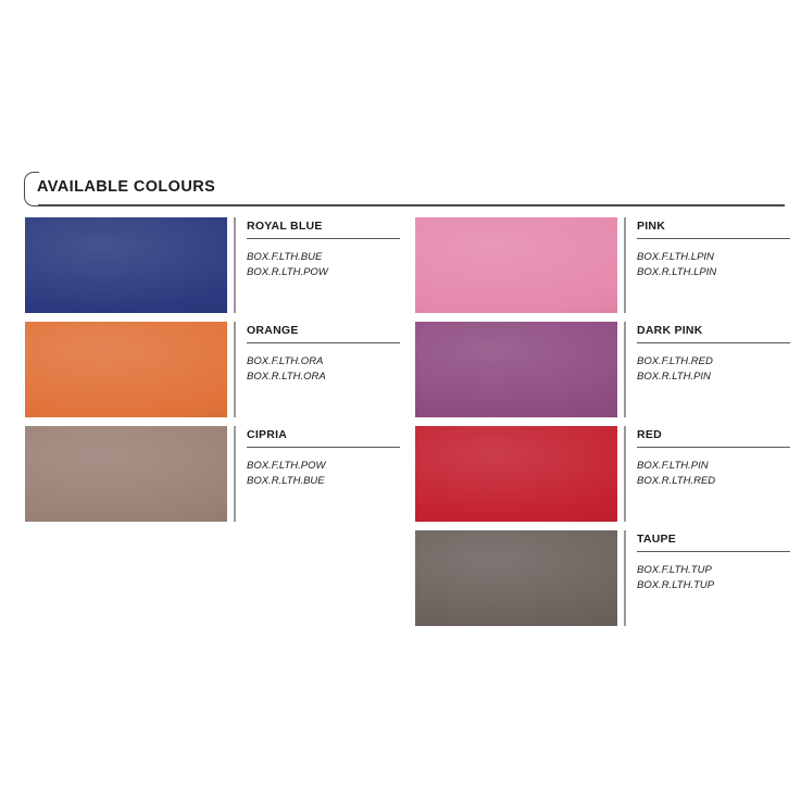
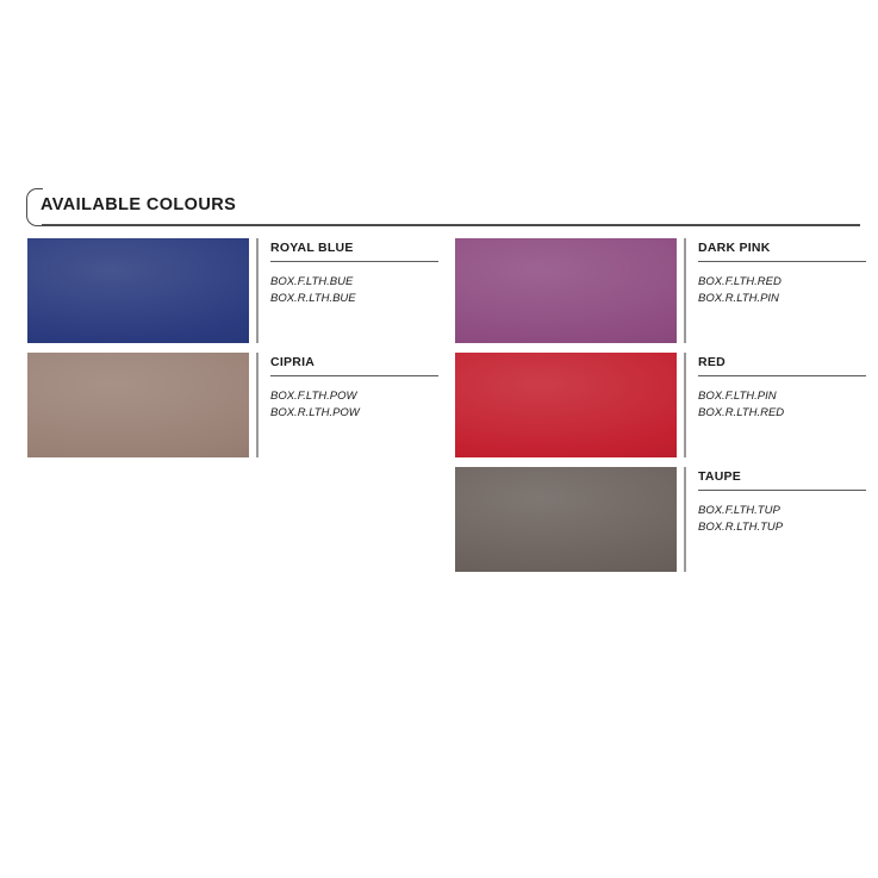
  AVAILABLE COLOURS
  ROYAL BLUE
  BOX.F.LTH.BUE
- BOX.R.LTH.POW
+ BOX.R.LTH.BUE
- ORANGE
- BOX.F.LTH.ORA
- BOX.R.LTH.ORA
  CIPRIA
  BOX.F.LTH.POW
- BOX.R.LTH.BUE
+ BOX.R.LTH.POW
- PINK
- BOX.F.LTH.LPIN
- BOX.R.LTH.LPIN
  DARK PINK
  BOX.F.LTH.RED
  BOX.R.LTH.PIN
  RED
  BOX.F.LTH.PIN
  BOX.R.LTH.RED
  TAUPE
  BOX.F.LTH.TUP
  BOX.R.LTH.TUP
